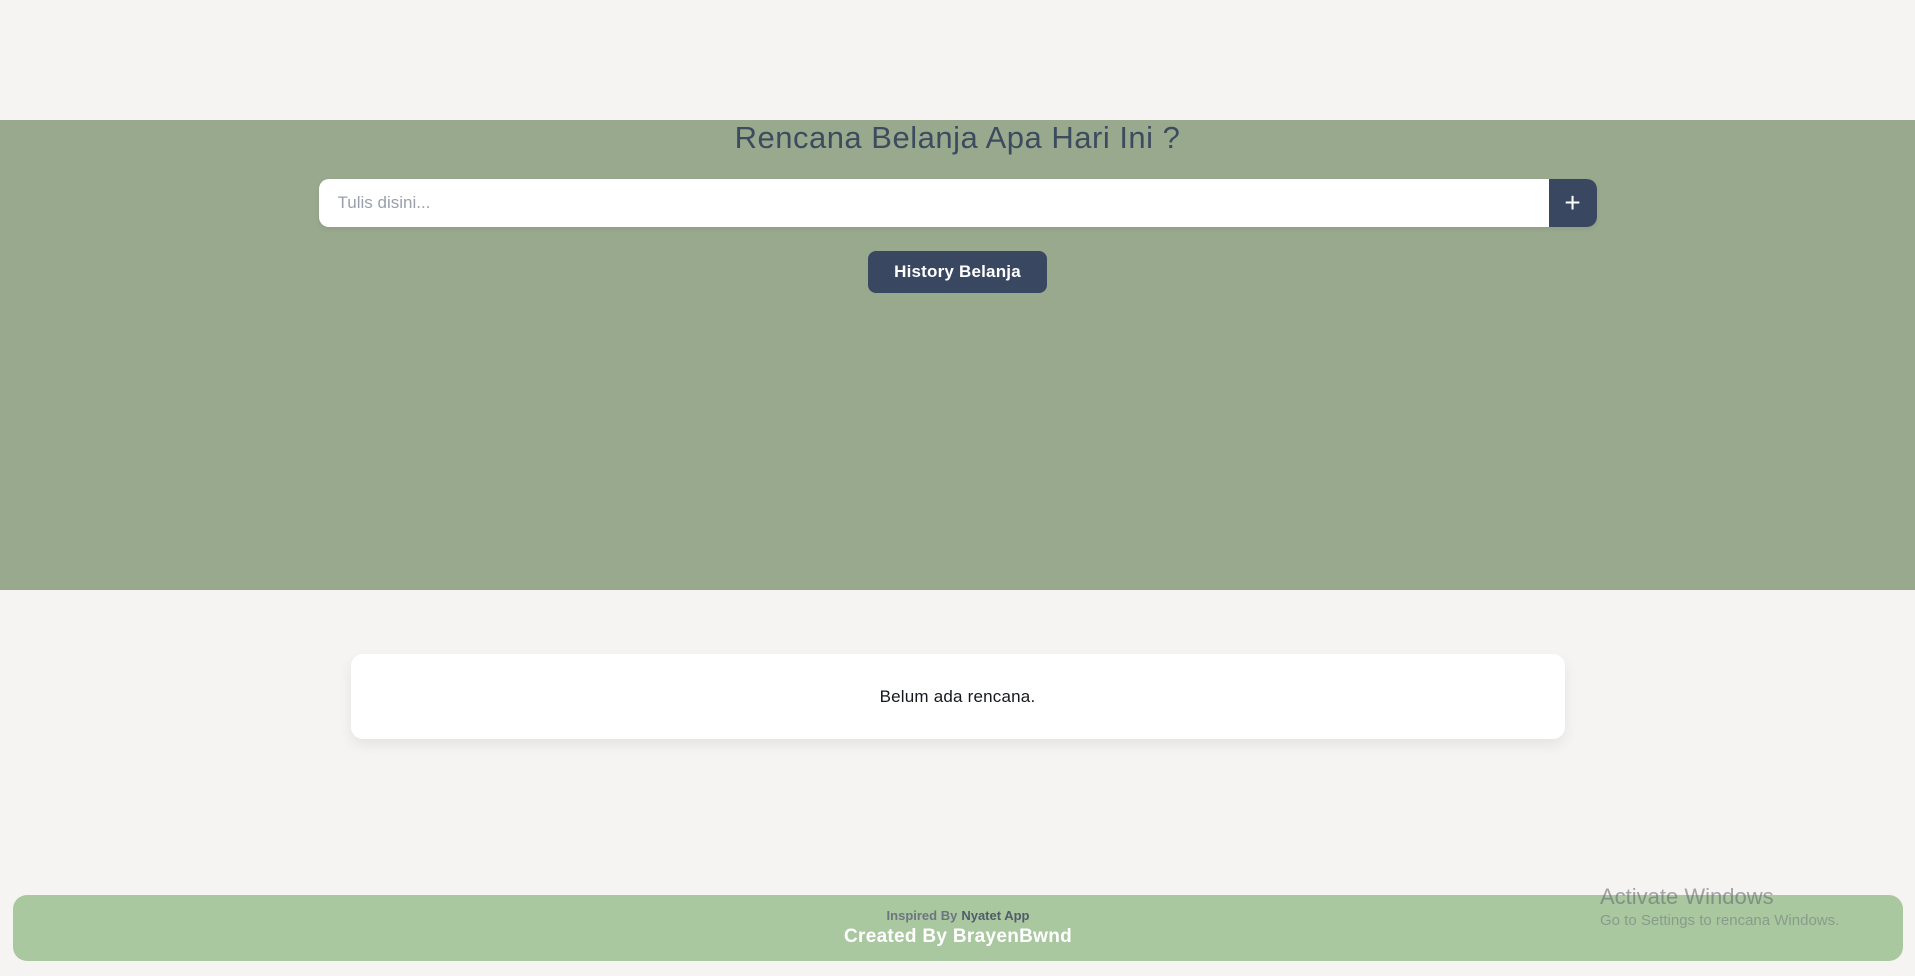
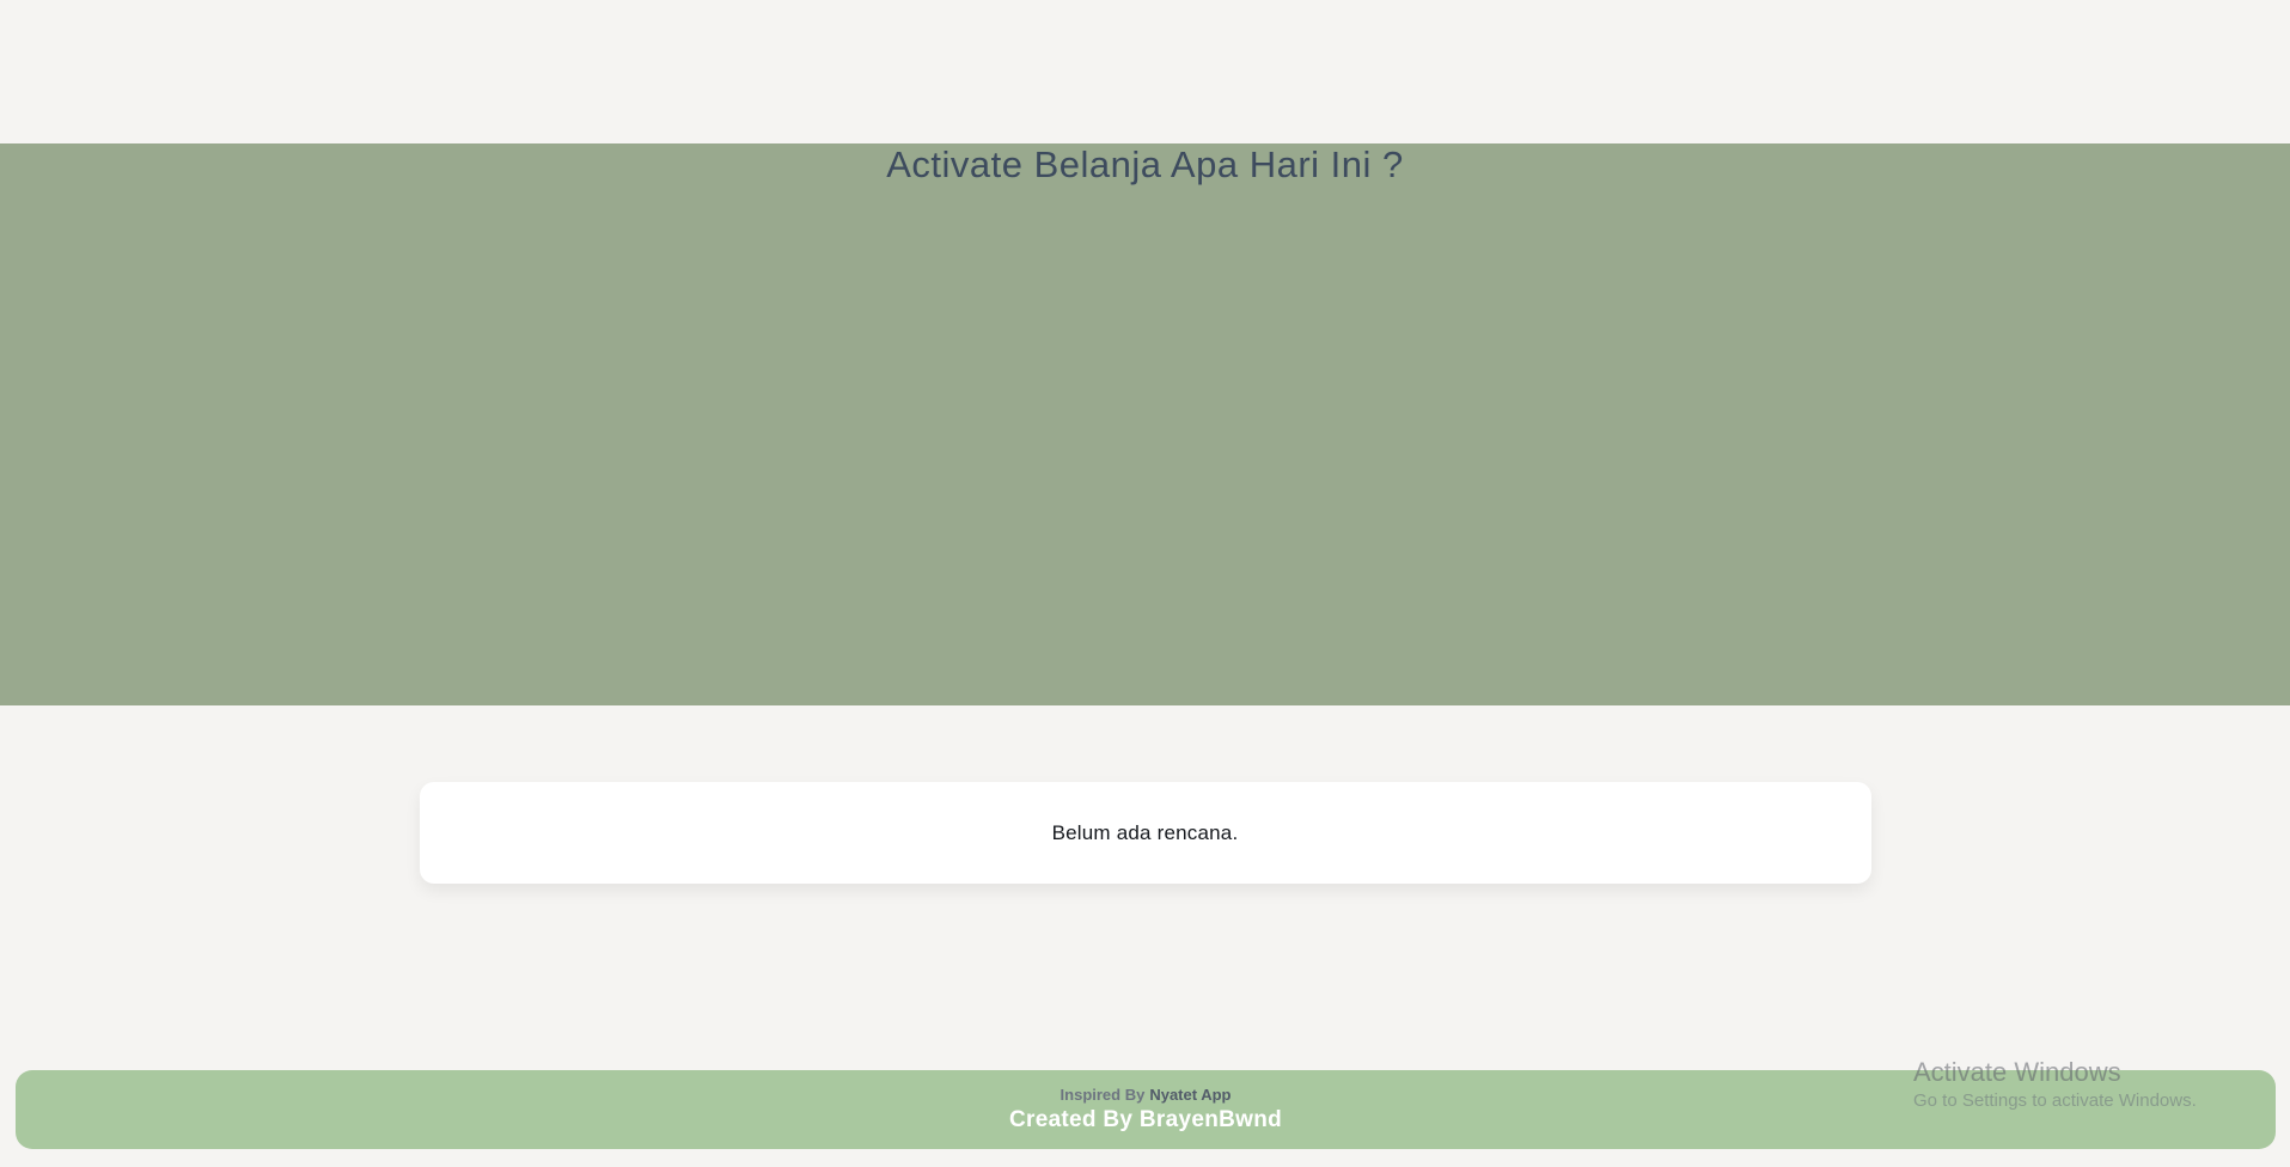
- Rencana Belanja Apa Hari Ini ?
+ Activate Belanja Apa Hari Ini ?
- Tulis disini...
- +
- History Belanja
  Belum ada rencana.
  Inspired By Nyatet App
  Created By BrayenBwnd
  Activate Windows
- Go to Settings to rencana Windows.
+ Go to Settings to activate Windows.
